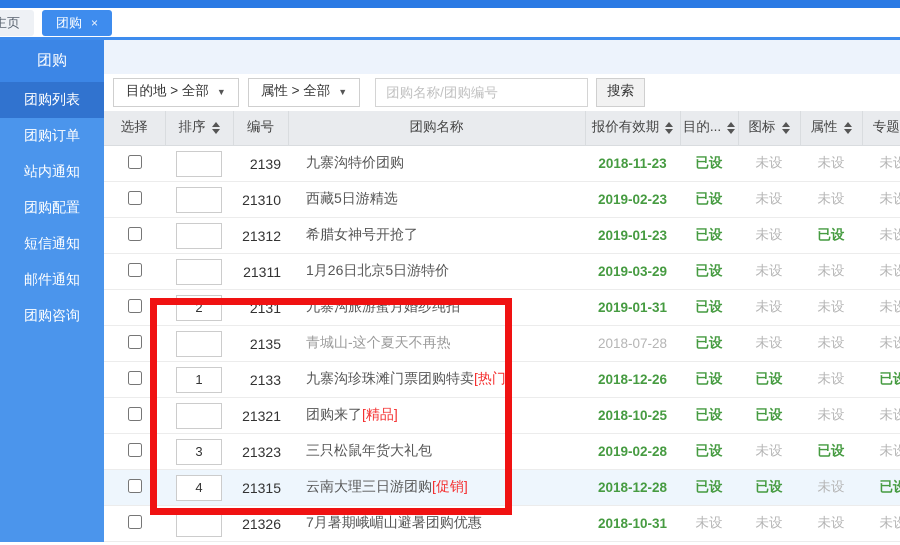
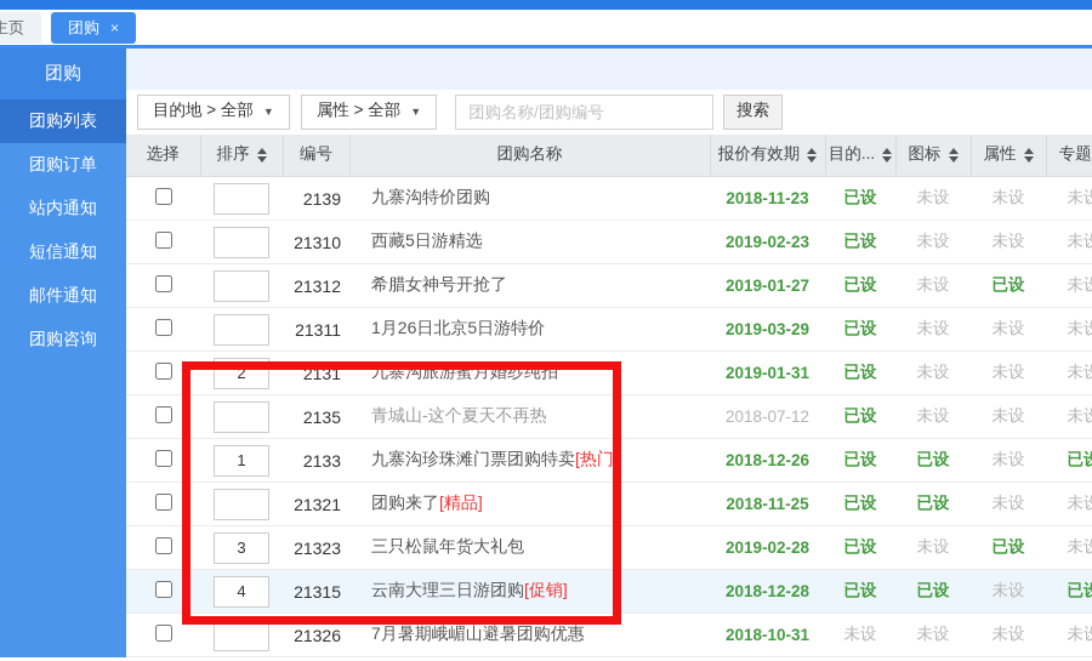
  主页
  团购
  ×
  团购
  团购列表
  团购订单
  站内通知
- 团购配置
  短信通知
  邮件通知
  团购咨询
  目的地 > 全部
  ▼
  属性 > 全部
  ▼
  团购名称/团购编号
  搜索
  选择	排序	编号	团购名称	报价有效期	目的...	图标	属性	专题
  		2139	九寨沟特价团购	2018-11-23	已设	未设	未设	未
  		21310	西藏5日游精选	2019-02-23	已设	未设	未设	未
- 		21312	希腊女神号开抢了	2019-01-23	已设	未设	已设	未
+ 		21312	希腊女神号开抢了	2019-01-27	已设	未设	已设	未
  		21311	1月26日北京5日游特价	2019-03-29	已设	未设	未设	未
  	2	2131	九寨沟旅游蜜月婚纱纯拍	2019-01-31	已设	未设	未设	未
- 		2135	青城山-这个夏天不再热	2018-07-28	已设	未设	未设	未
+ 		2135	青城山-这个夏天不再热	2018-07-12	已设	未设	未设	未
  	1	2133	九寨沟珍珠滩门票团购特卖[热门]	2018-12-26	已设	已设	未设	已
- 		21321	团购来了[精品]	2018-10-25	已设	已设	未设	未
+ 		21321	团购来了[精品]	2018-11-25	已设	已设	未设	未
  	3	21323	三只松鼠年货大礼包	2019-02-28	已设	未设	已设	未
  	4	21315	云南大理三日游团购[促销]	2018-12-28	已设	已设	未设	已
  		21326	7月暑期峨嵋山避暑团购优惠	2018-10-31	未设	未设	未设	未
